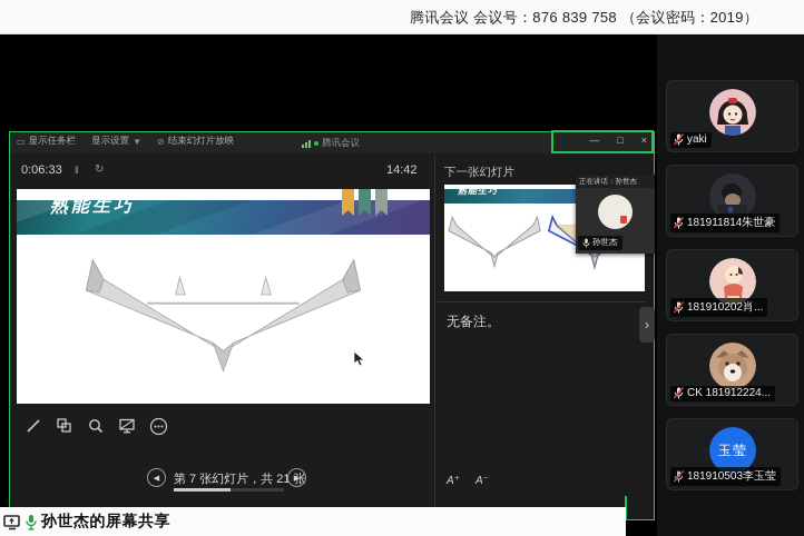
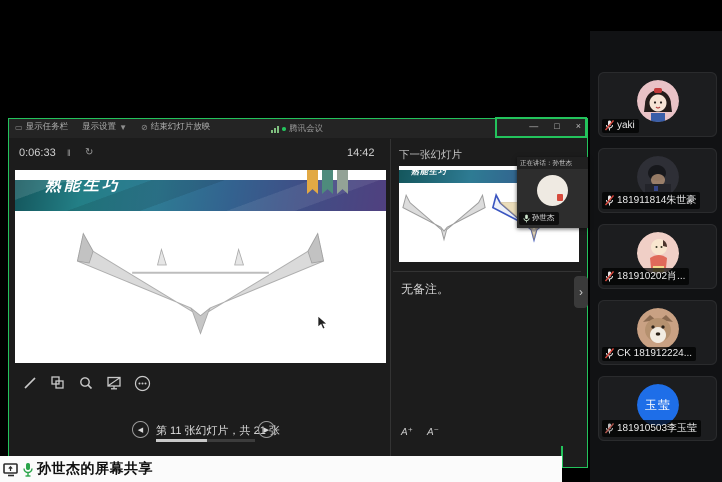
- 腾讯会议 会议号：876 839 758 （会议密码：2019）
  ▭
  显示任务栏
  显示设置
  ▼
  ⊘
  结束幻灯片放映
  腾讯会议
  —
  □
  ×
  0:06:33
  ‖
  ↻
  14:42
  熟能生巧
- 第 7 张幻灯片，共 21 张
+ 第 11 张幻灯片，共 21 张
  下一张幻灯片
  熟能生巧
  无备注。
  ›
  A⁺
  A⁻
  孙世杰
  yaki
  181911814朱世豪
  181910202肖...
  CK 181912224...
  玉莹
  181910503李玉莹
  孙世杰的屏幕共享
